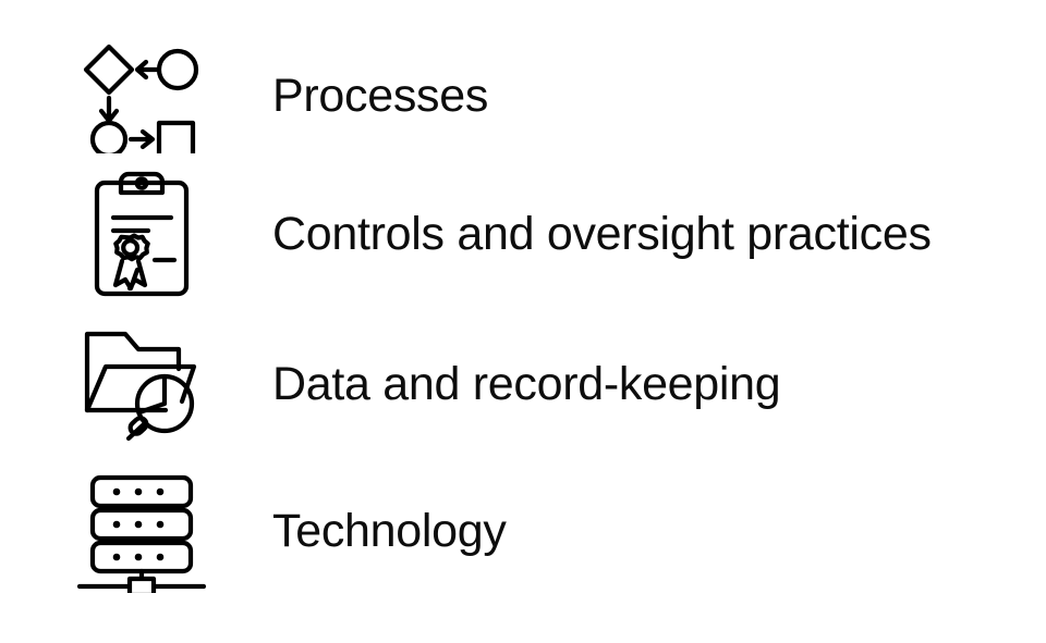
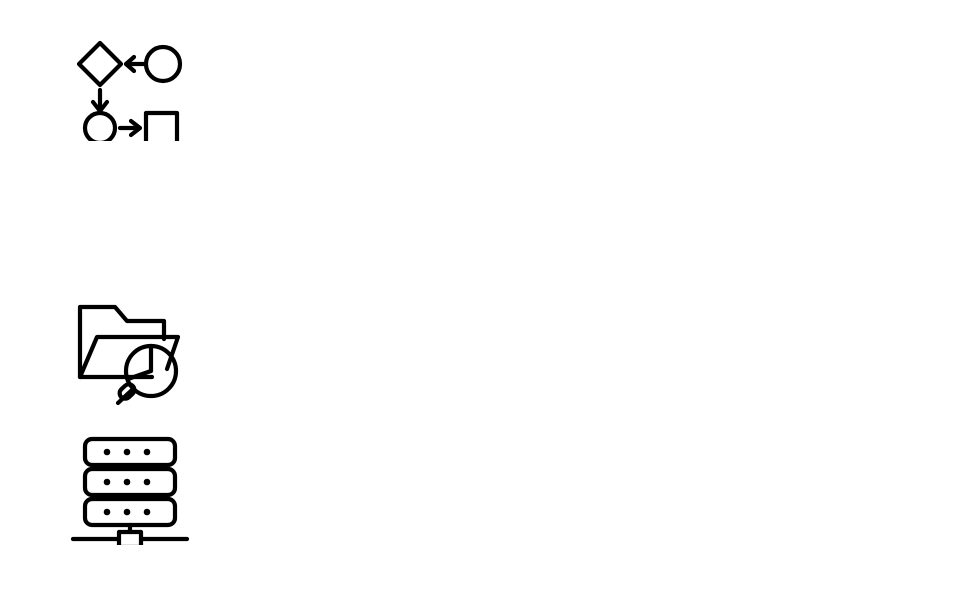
- Processes
- Controls and oversight practices
- Data and record-keeping
- Technology
